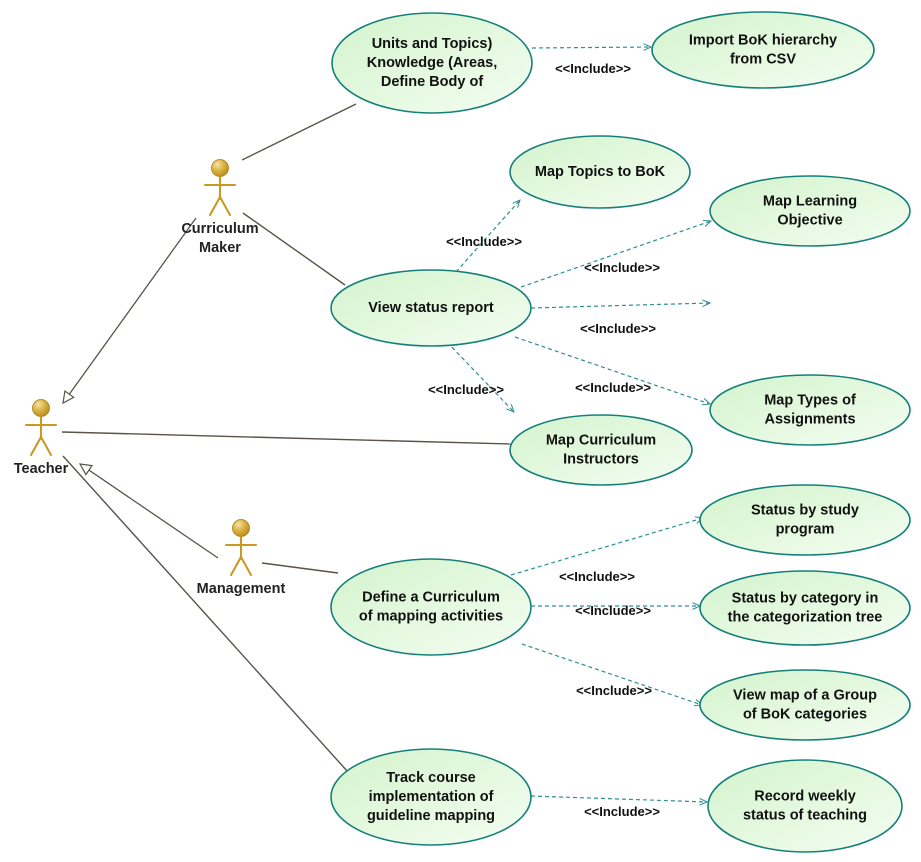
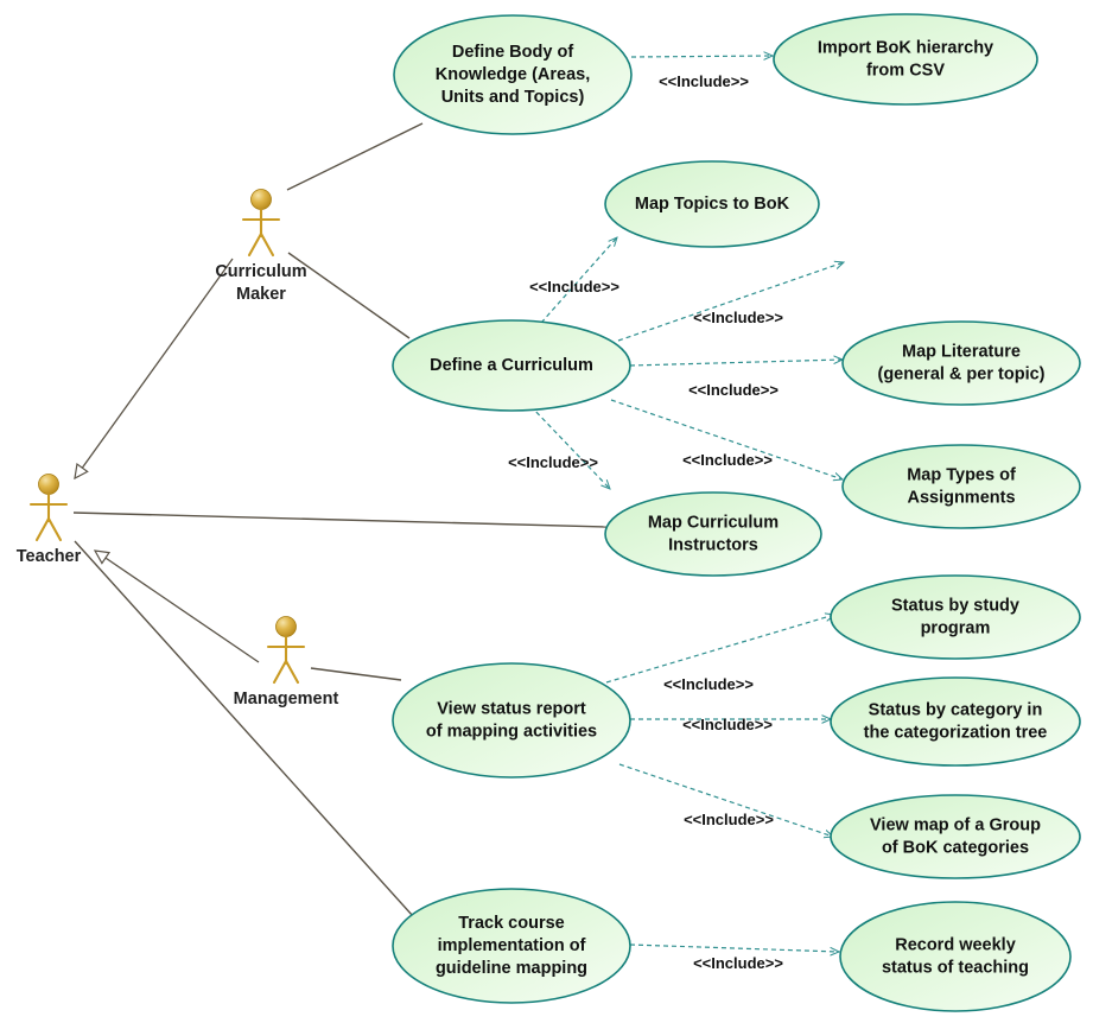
- Units and Topics)
+ Define Body of
  Knowledge (Areas,
- Define Body of
+ Units and Topics)
  Import BoK hierarchy
  from CSV
  Map Topics to BoK
- Map Learning
- Objective
- View status report
+ Define a Curriculum
+ Map Literature
+ (general & per topic)
  Map Types of
  Assignments
  Map Curriculum
  Instructors
  Status by study
  program
- Define a Curriculum
+ View status report
  of mapping activities
  Status by category in
  the categorization tree
  View map of a Group
  of BoK categories
  Track course
  implementation of
  guideline mapping
  Record weekly
  status of teaching
  <<Include>>
  <<Include>>
  <<Include>>
  <<Include>>
  <<Include>>
  <<Include>>
  <<Include>>
  <<Include>>
  <<Include>>
  <<Include>>
  Curriculum
  Maker
  Teacher
  Management
